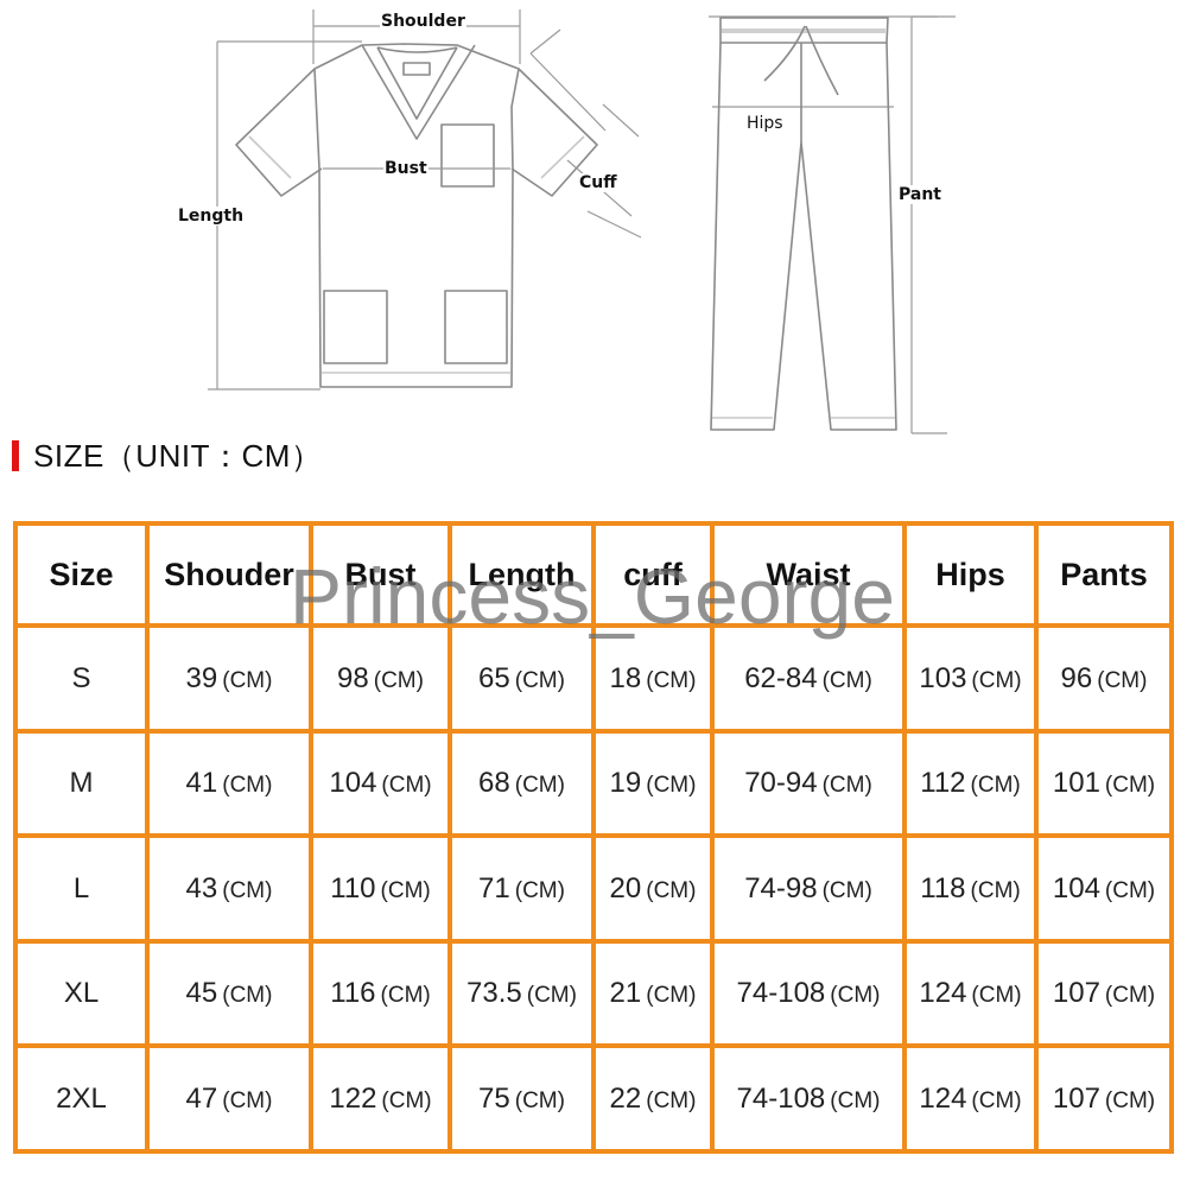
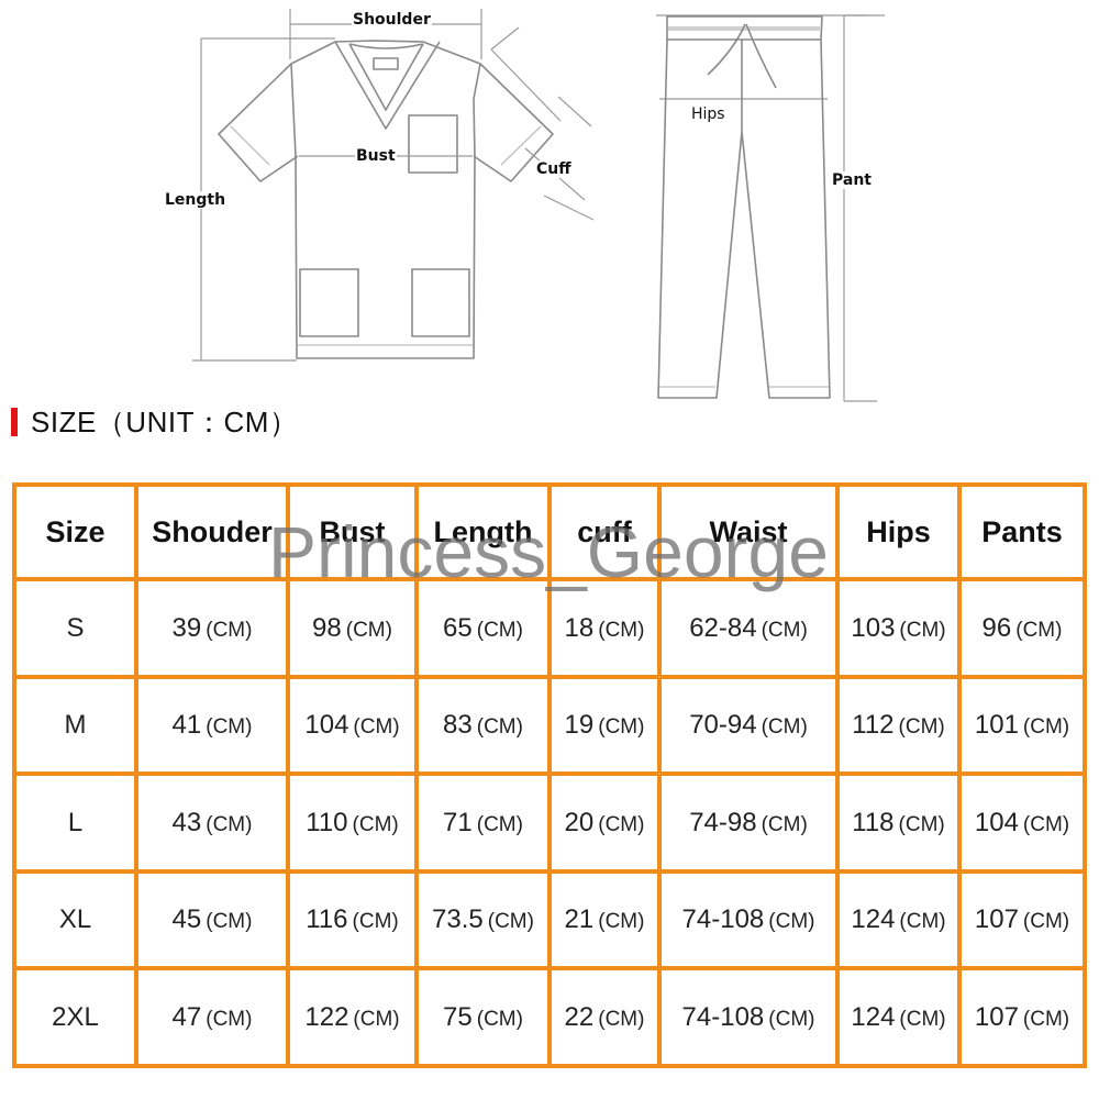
  Shoulder
  Bust
  Length
  Cuff
  Hips
  Pant
  SIZE（UNIT：CM）
  Size	Shouder	Bust	Length	cuff	Waist	Hips	Pants
  S	39 (CM)	98 (CM)	65 (CM)	18 (CM)	62-84 (CM)	103 (CM)	96 (CM)
- M	41 (CM)	104 (CM)	68 (CM)	19 (CM)	70-94 (CM)	112 (CM)	101 (CM)
+ M	41 (CM)	104 (CM)	83 (CM)	19 (CM)	70-94 (CM)	112 (CM)	101 (CM)
  L	43 (CM)	110 (CM)	71 (CM)	20 (CM)	74-98 (CM)	118 (CM)	104 (CM)
  XL	45 (CM)	116 (CM)	73.5 (CM)	21 (CM)	74-108 (CM)	124 (CM)	107 (CM)
  2XL	47 (CM)	122 (CM)	75 (CM)	22 (CM)	74-108 (CM)	124 (CM)	107 (CM)
  Princess_George
